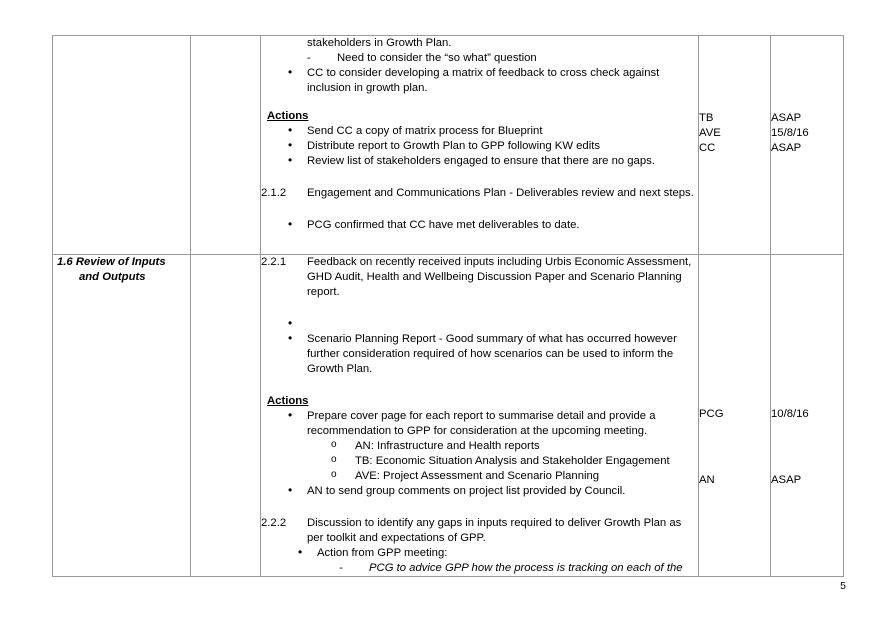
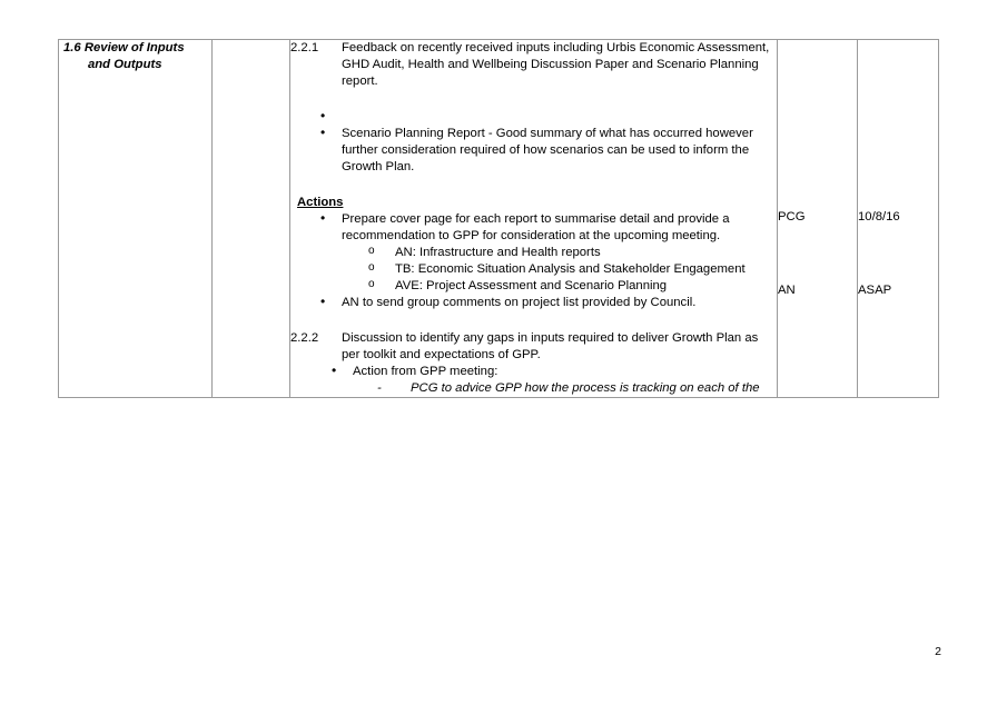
- 		stakeholders in Growth Plan. Need to consider the “so what” question CC to consider developing a matrix of feedback to cross check against inclusion in growth plan. Actions Send CC a copy of matrix process for Blueprint Distribute report to Growth Plan to GPP following KW edits Review list of stakeholders engaged to ensure that there are no gaps. 2.1.2 Engagement and Communications Plan - Deliverables review and next steps. PCG confirmed that CC have met deliverables to date.	TB AVE CC	ASAP 15/8/16 ASAP
  1.6 Review of Inputs and Outputs		2.2.1 Feedback on recently received inputs including Urbis Economic Assessment, GHD Audit, Health and Wellbeing Discussion Paper and Scenario Planning report. Scenario Planning Report - Good summary of what has occurred however further consideration required of how scenarios can be used to inform the Growth Plan. Actions Prepare cover page for each report to summarise detail and provide a recommendation to GPP for consideration at the upcoming meeting. AN: Infrastructure and Health reports TB: Economic Situation Analysis and Stakeholder Engagement AVE: Project Assessment and Scenario Planning AN to send group comments on project list provided by Council. 2.2.2 Discussion to identify any gaps in inputs required to deliver Growth Plan as per toolkit and expectations of GPP. Action from GPP meeting: PCG to advice GPP how the process is tracking on each of the	PCG AN	10/8/16 ASAP
- 5
+ 2
